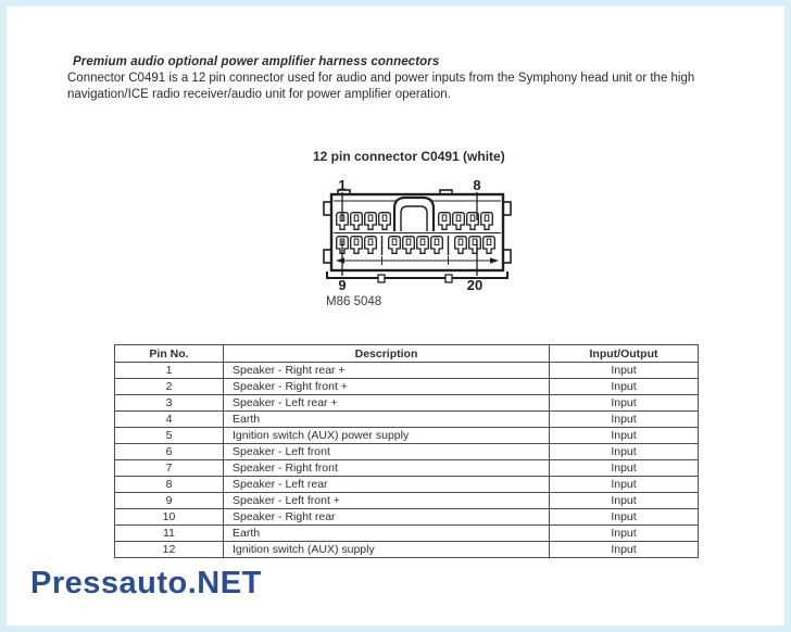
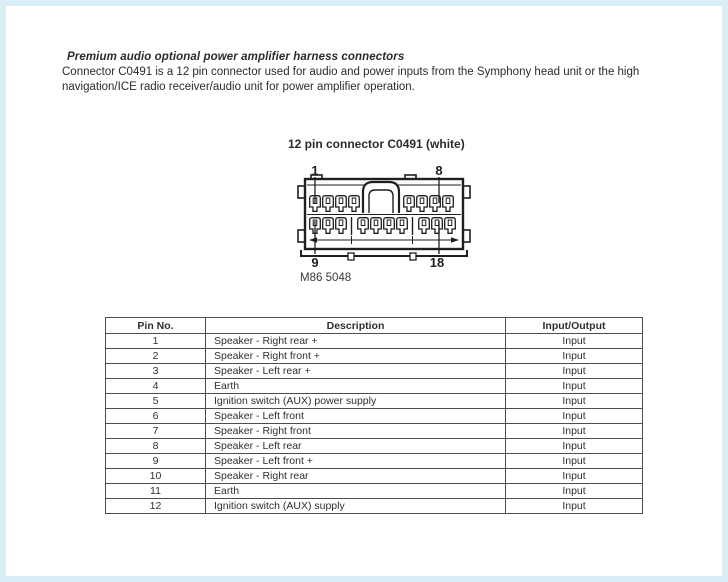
  Premium audio optional power amplifier harness connectors
  Connector C0491 is a 12 pin connector used for audio and power inputs from the Symphony head unit or the high
  navigation/ICE radio receiver/audio unit for power amplifier operation.
  12 pin connector C0491 (white)
  1
  8
  9
- 20
+ 18
  M86 5048
  Pin No.	Description	Input/Output
  1	Speaker - Right rear +	Input
  2	Speaker - Right front +	Input
  3	Speaker - Left rear +	Input
  4	Earth	Input
  5	Ignition switch (AUX) power supply	Input
  6	Speaker - Left front	Input
  7	Speaker - Right front	Input
  8	Speaker - Left rear	Input
  9	Speaker - Left front +	Input
  10	Speaker - Right rear	Input
  11	Earth	Input
  12	Ignition switch (AUX) supply	Input
- Pressauto.NET
